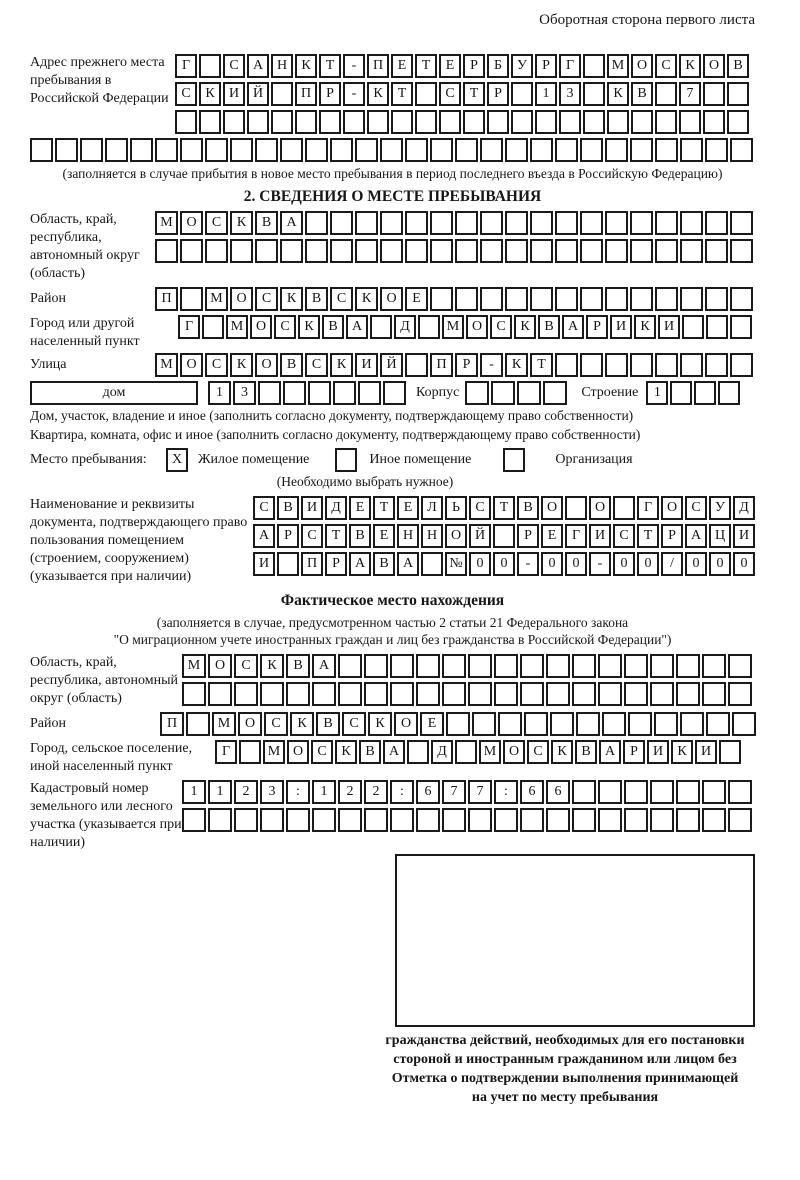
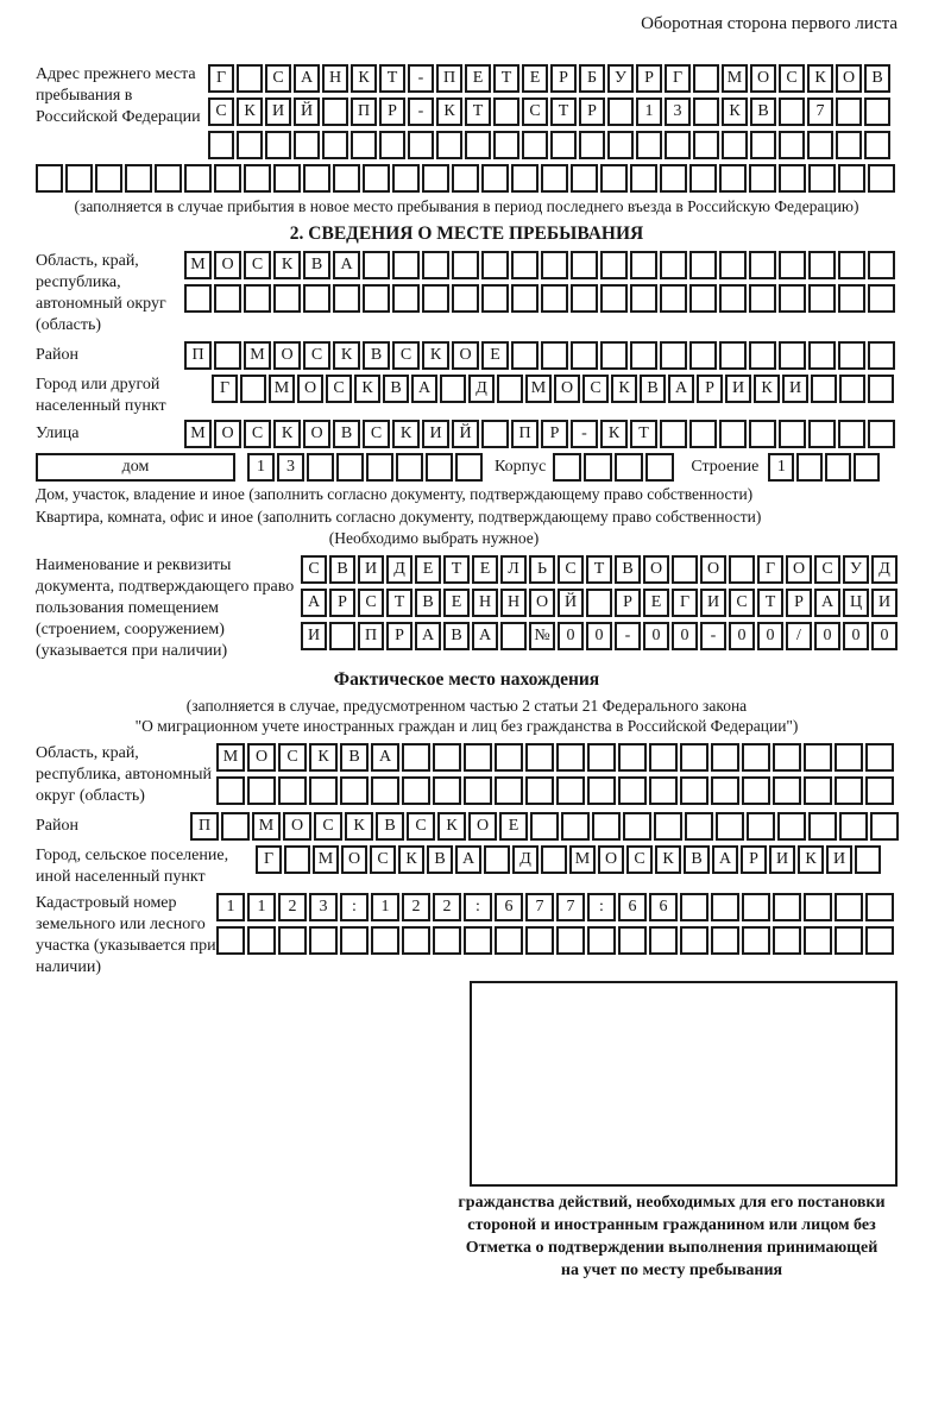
  Оборотная сторона первого листа
  Адрес прежнего места пребывания в Российской Федерации
  Г С А Н К Т - П Е Т Е Р Б У Р Г М О С К О В
  С К И Й П Р - К Т С Т Р 1 3 К В 7
  (заполняется в случае прибытия в новое место пребывания в период последнего въезда в Российскую Федерацию)
  2. СВЕДЕНИЯ О МЕСТЕ ПРЕБЫВАНИЯ
  Область, край, республика, автономный округ (область)
  М О С К В А
  Район
  П М О С К В С К О Е
  Город или другой населенный пункт
  Г М О С К В А Д М О С К В А Р И К И
  Улица
  М О С К О В С К И Й П Р - К Т
  дом
  1 3
  Корпус
  Строение
  1
  Дом, участок, владение и иное (заполнить согласно документу, подтверждающему право собственности)
  Квартира, комната, офис и иное (заполнить согласно документу, подтверждающему право собственности)
- Место пребывания:
- X
- Жилое помещение
- Иное помещение
- Организация
  (Необходимо выбрать нужное)
  Наименование и реквизиты документа, подтверждающего право пользования помещением (строением, сооружением) (указывается при наличии)
  С В И Д Е Т Е Л Ь С Т В О О Г О С У Д
  А Р С Т В Е Н Н О Й Р Е Г И С Т Р А Ц И
  И П Р А В А № 0 0 - 0 0 - 0 0 / 0 0 0
  Фактическое место нахождения
  (заполняется в случае, предусмотренном частью 2 статьи 21 Федерального закона
  "О миграционном учете иностранных граждан и лиц без гражданства в Российской Федерации")
  Область, край, республика, автономный округ (область)
  М О С К В А
  Район
  П М О С К В С К О Е
  Город, сельское поселение, иной населенный пункт
  Г М О С К В А Д М О С К В А Р И К И
  Кадастровый номер земельного или лесного участка (указывается при наличии)
  1 1 2 3 : 1 2 2 : 6 7 7 : 6 6
  гражданства действий, необходимых для его постановки
  стороной и иностранным гражданином или лицом без
  Отметка о подтверждении выполнения принимающей
  на учет по месту пребывания
